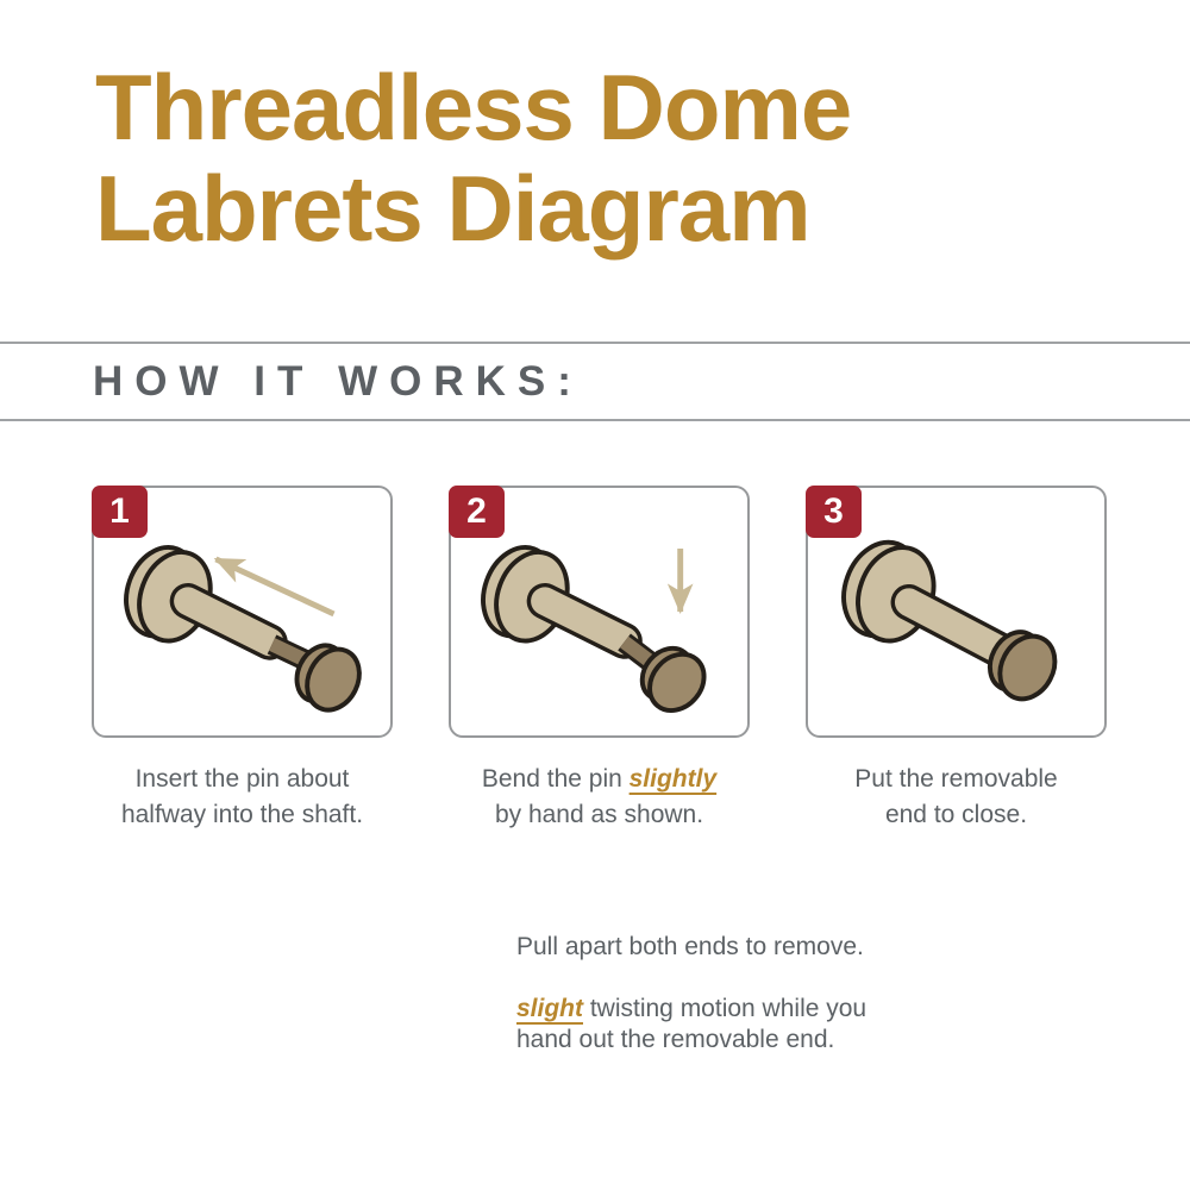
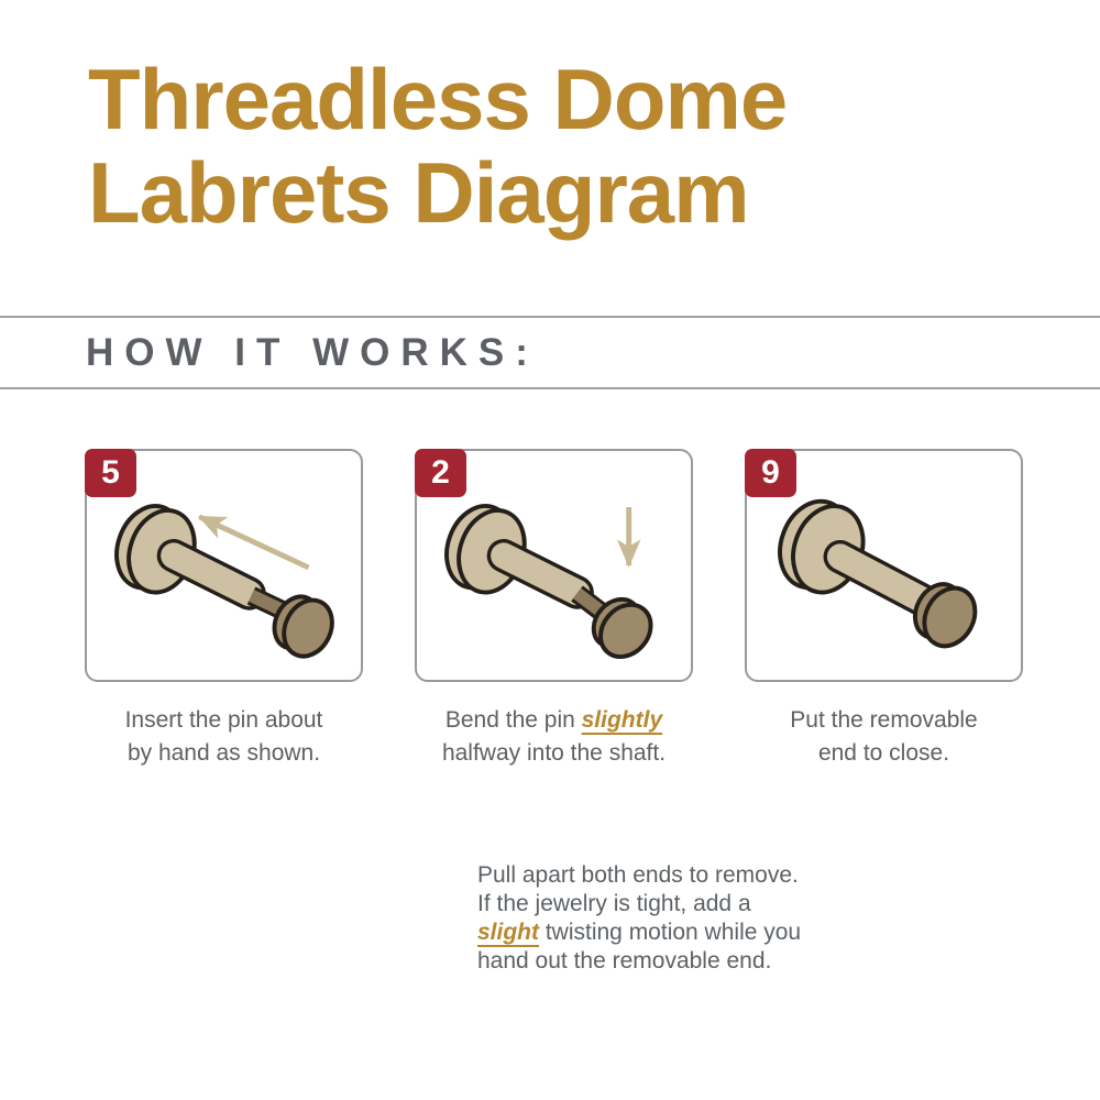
  Threadless Dome
  Labrets Diagram
  HOW IT WORKS:
- 1
+ 5
  2
- 3
+ 9
  Insert the pin about
- halfway into the shaft.
+ by hand as shown.
  Bend the pin slightly
- by hand as shown.
+ halfway into the shaft.
  Put the removable
  end to close.
  Pull apart both ends to remove.
+ If the jewelry is tight, add a
  slight twisting motion while you
  hand out the removable end.
